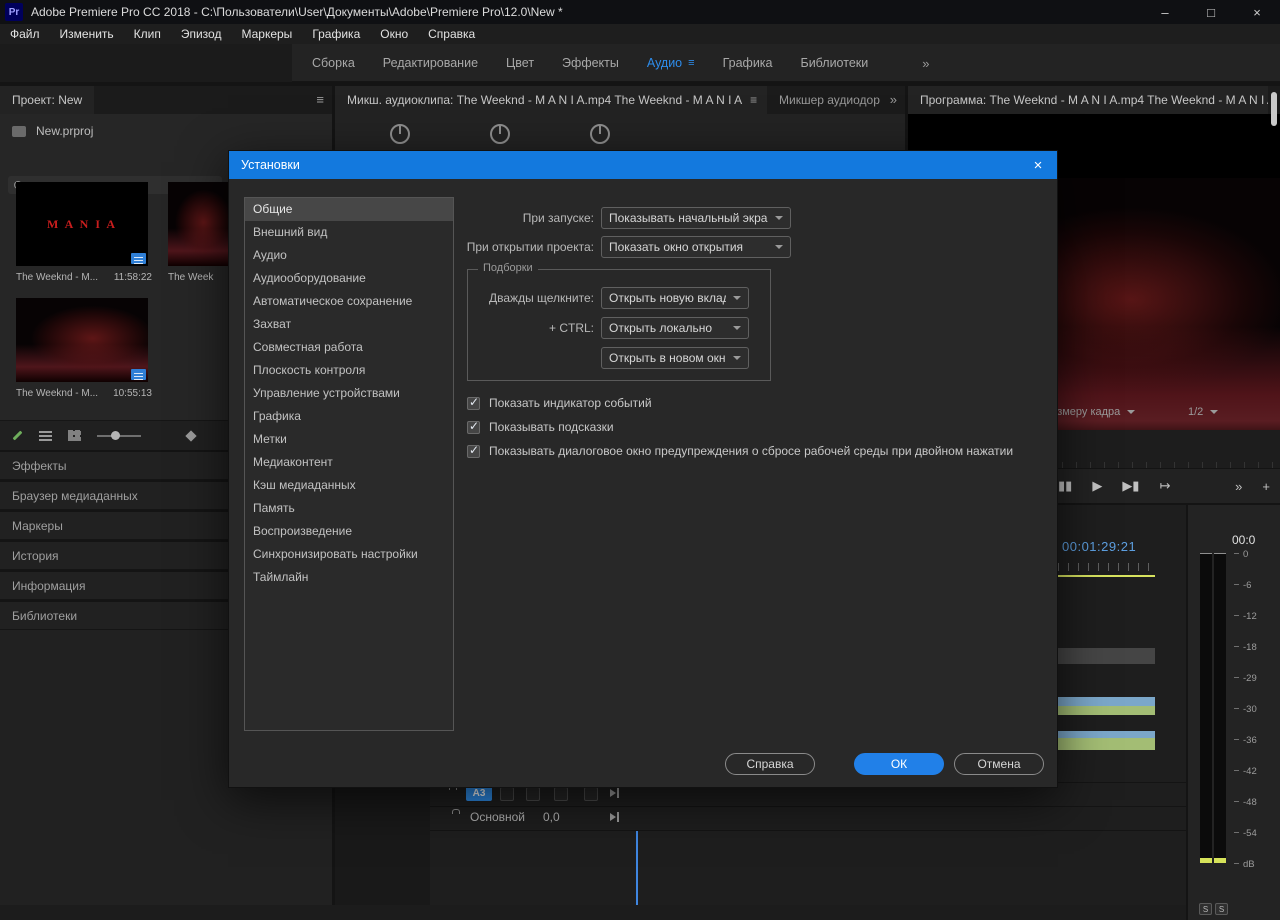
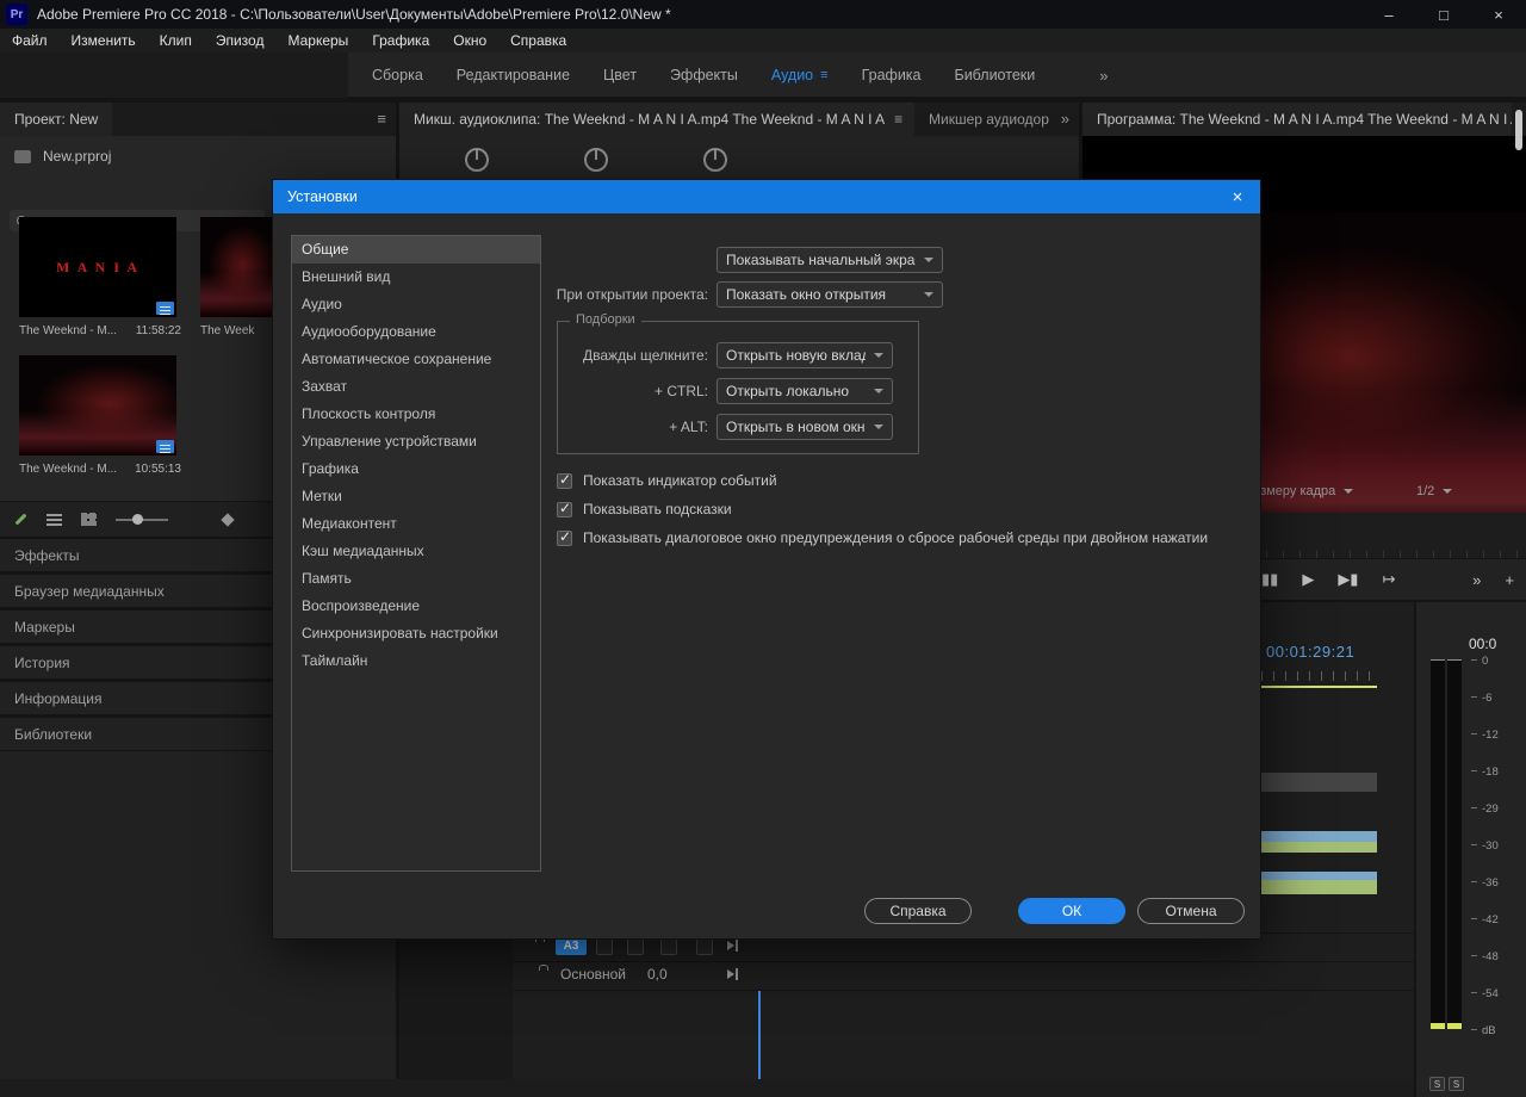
  Pr
  Adobe Premiere Pro CC 2018 - C:\Пользователи\User\Документы\Adobe\Premiere Pro\12.0\New *
  –
  □
  ×
  Файл
  Изменить
  Клип
  Эпизод
  Маркеры
  Графика
  Окно
  Справка
  Сборка
  Редактирование
  Цвет
  Эффекты
  Аудио
  ≡
  Графика
  Библиотеки
  »
  Проект: New
  ≡
  New.prproj
  M A N I A
  The Weeknd - M...
  11:58:22
  The Week
  The Weeknd - M...
  10:55:13
  Эффекты
  Браузер медиаданных
  Маркеры
  История
  Информация
  Библиотеки
  Микш. аудиоклипа: The Weeknd - M A N I A.mp4 The Weeknd - M A N I A
  ≡
  Микшер аудиодор
  »
  Программа: The Weeknd - M A N I A.mp4 The Weeknd - M A N I
  змеру кадра
  1/2
  ▮▮
  ▶
  ▶▮
  ↦
  »
  +
  00:01:29:21
  A3
  Основной
  0,0
  00:0
  0
  -6
  -12
  -18
  -29
  -30
  -36
  -42
  -48
  -54
  dB
  S
  S
  Установки
  ×
  Общие
  Внешний вид
  Аудио
  Аудиооборудование
  Автоматическое сохранение
  Захват
- Совместная работа
  Плоскость контроля
  Управление устройствами
  Графика
  Метки
  Медиаконтент
  Кэш медиаданных
  Память
  Воспроизведение
  Синхронизировать настройки
  Таймлайн
- При запуске:
  Показывать начальный экра
  При открытии проекта:
  Показать окно открытия
  Подборки
  Дважды щелкните:
  Открыть новую вкла
  + CTRL:
  Открыть локально
+ + ALT:
  Открыть в новом окн
  Показать индикатор событий
  Показывать подсказки
  Показывать диалоговое окно предупреждения о сбросе рабочей среды при двойном нажатии
  Справка
  ОК
  Отмена
